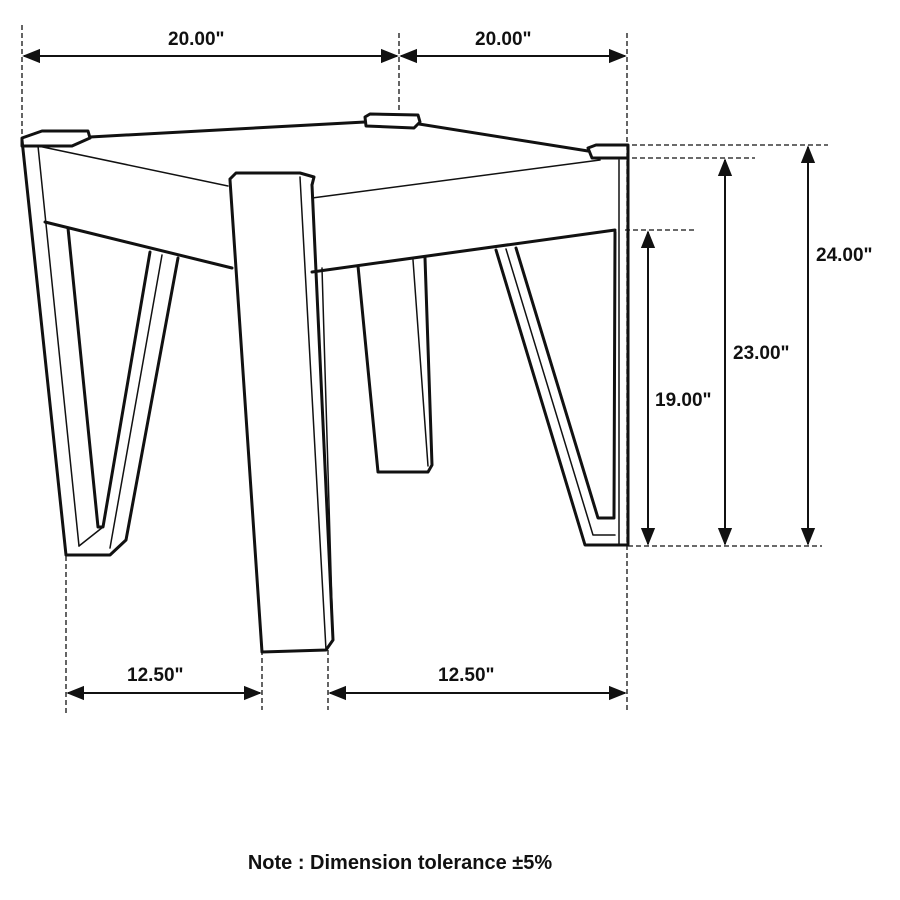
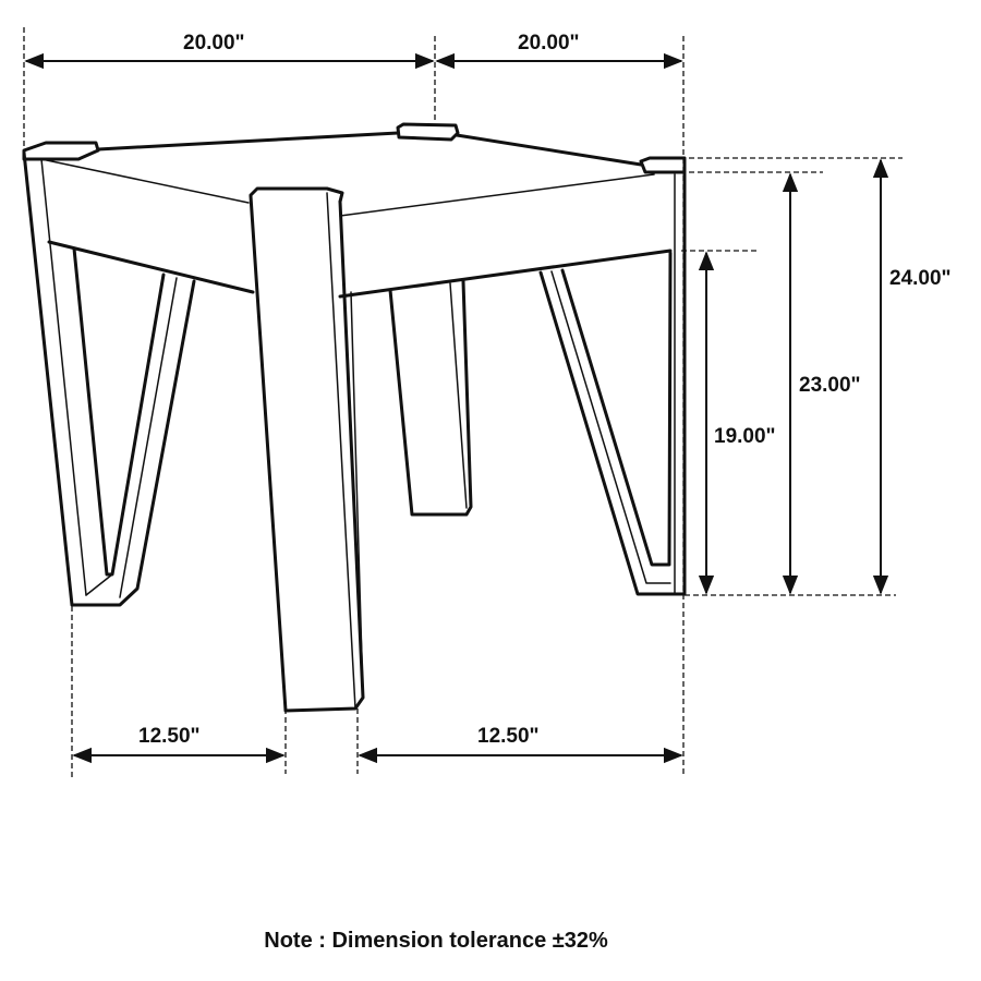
  20.00"
  20.00"
  24.00"
  23.00"
  19.00"
  12.50"
  12.50"
- Note : Dimension tolerance ±5%
+ Note : Dimension tolerance ±32%
